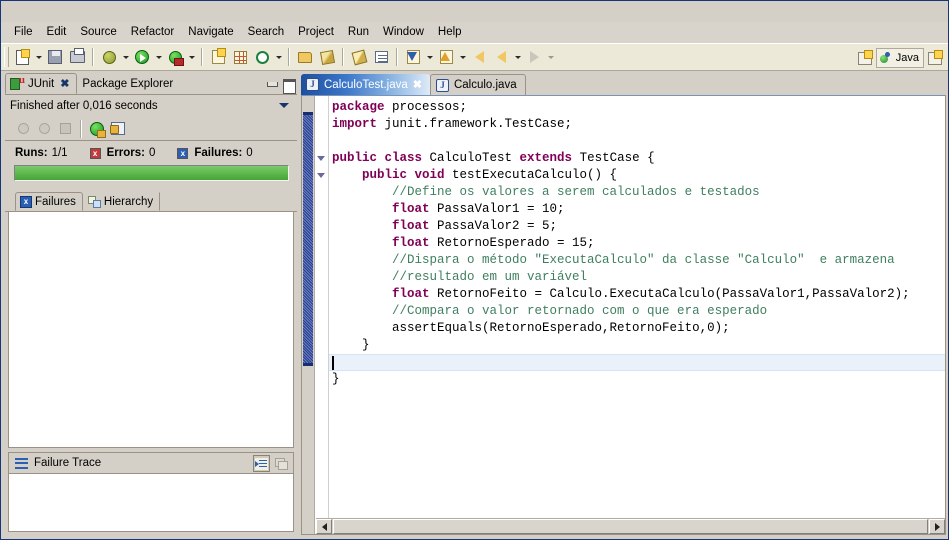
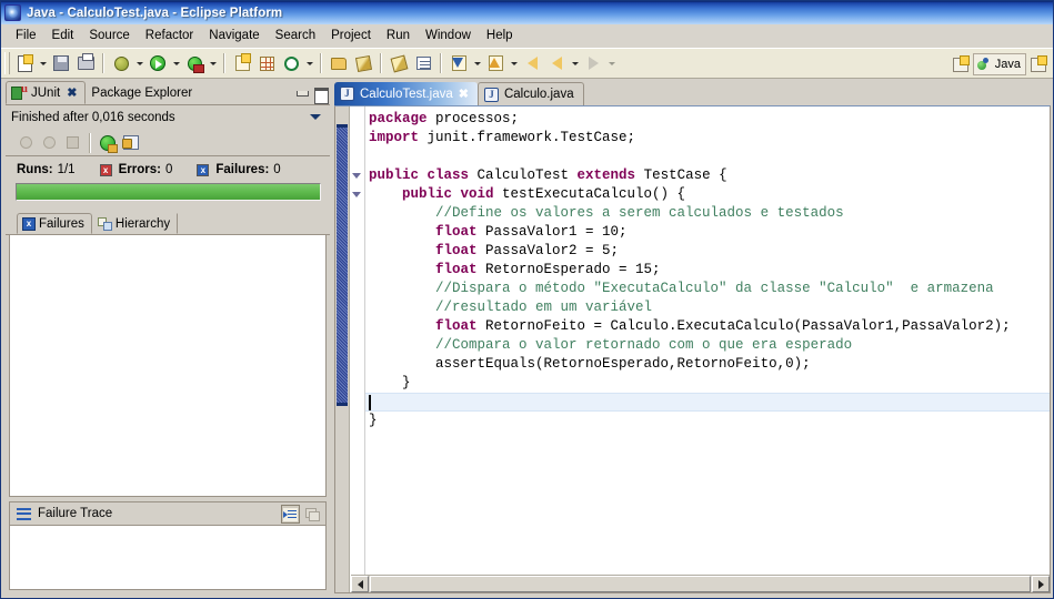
+ Java - CalculoTest.java - Eclipse Platform
  File
  Edit
  Source
  Refactor
  Navigate
  Search
  Project
  Run
  Window
  Help
  Java
  JUnit
  ✖
  Package Explorer
  Finished after 0,016 seconds
  Runs:
  1/1
  x
  Errors:
  0
  x
  Failures:
  0
  x
  Failures
  Hierarchy
  Failure Trace
  J
  CalculoTest.java
  ✖
  J
  Calculo.java
  package processos;
  import junit.framework.TestCase;
  public class CalculoTest extends TestCase {
  public void testExecutaCalculo() {
  //Define os valores a serem calculados e testados
  float PassaValor1 = 10;
  float PassaValor2 = 5;
  float RetornoEsperado = 15;
  //Dispara o método "ExecutaCalculo" da classe "Calculo" e armazena
  //resultado em um variável
  float RetornoFeito = Calculo.ExecutaCalculo(PassaValor1,PassaValor2);
  //Compara o valor retornado com o que era esperado
  assertEquals(RetornoEsperado,RetornoFeito,0);
  }
  }
